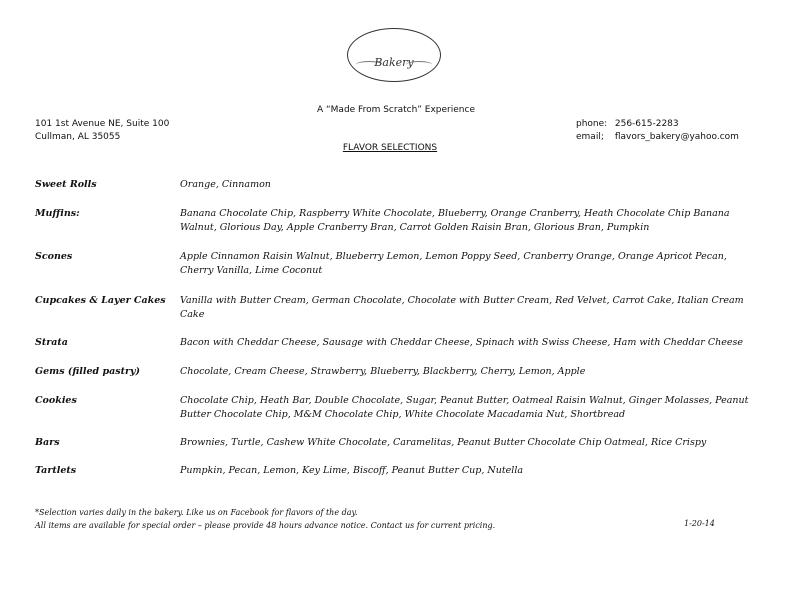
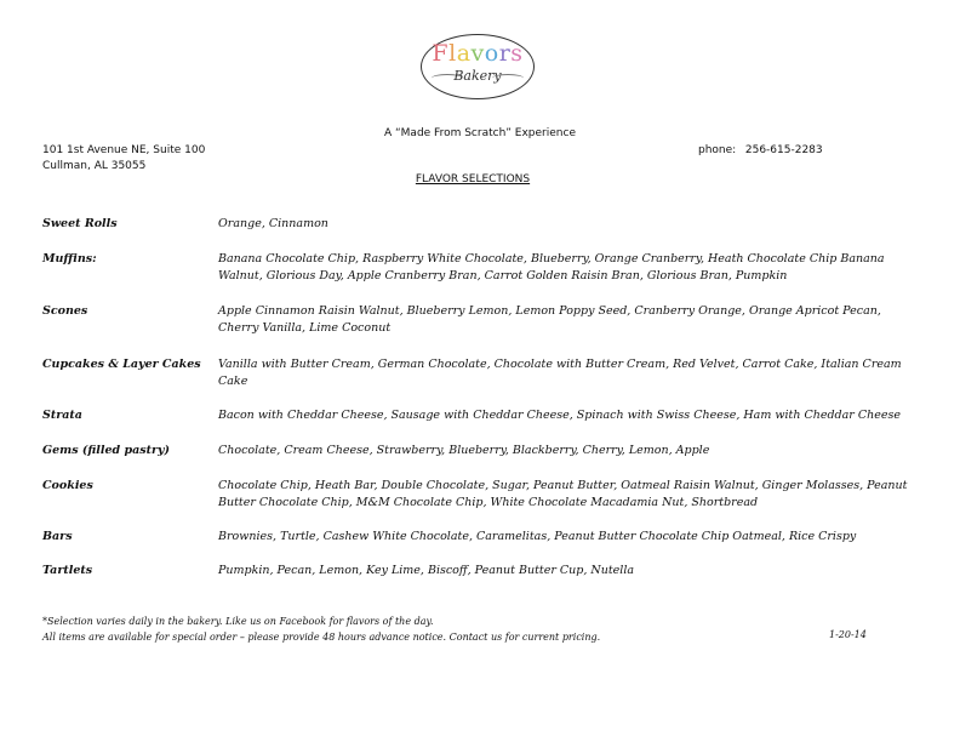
+ Flavors
  Bakery
  A “Made From Scratch” Experience
  101 1st Avenue NE, Suite 100
  Cullman, AL 35055
  phone: 256-615-2283
- email; flavors_bakery@yahoo.com
  FLAVOR SELECTIONS
  Sweet Rolls
  Orange, Cinnamon
  Muffins:
  Banana Chocolate Chip, Raspberry White Chocolate, Blueberry, Orange Cranberry, Heath Chocolate Chip Banana Walnut, Glorious Day, Apple Cranberry Bran, Carrot Golden Raisin Bran, Glorious Bran, Pumpkin
  Scones
  Apple Cinnamon Raisin Walnut, Blueberry Lemon, Lemon Poppy Seed, Cranberry Orange, Orange Apricot Pecan, Cherry Vanilla, Lime Coconut
  Cupcakes & Layer Cakes
  Vanilla with Butter Cream, German Chocolate, Chocolate with Butter Cream, Red Velvet, Carrot Cake, Italian Cream Cake
  Strata
  Bacon with Cheddar Cheese, Sausage with Cheddar Cheese, Spinach with Swiss Cheese, Ham with Cheddar Cheese
  Gems (filled pastry)
  Chocolate, Cream Cheese, Strawberry, Blueberry, Blackberry, Cherry, Lemon, Apple
  Cookies
  Chocolate Chip, Heath Bar, Double Chocolate, Sugar, Peanut Butter, Oatmeal Raisin Walnut, Ginger Molasses, Peanut Butter Chocolate Chip, M&M Chocolate Chip, White Chocolate Macadamia Nut, Shortbread
  Bars
  Brownies, Turtle, Cashew White Chocolate, Caramelitas, Peanut Butter Chocolate Chip Oatmeal, Rice Crispy
  Tartlets
  Pumpkin, Pecan, Lemon, Key Lime, Biscoff, Peanut Butter Cup, Nutella
  *Selection varies daily in the bakery. Like us on Facebook for flavors of the day.
  All items are available for special order – please provide 48 hours advance notice. Contact us for current pricing.
  1-20-14
